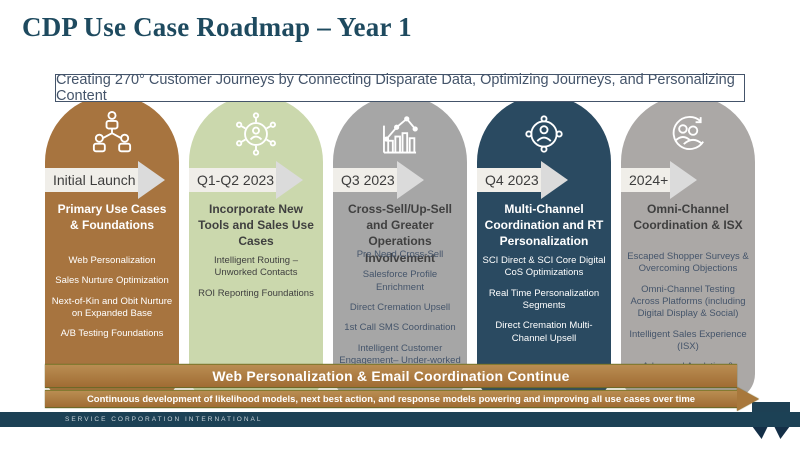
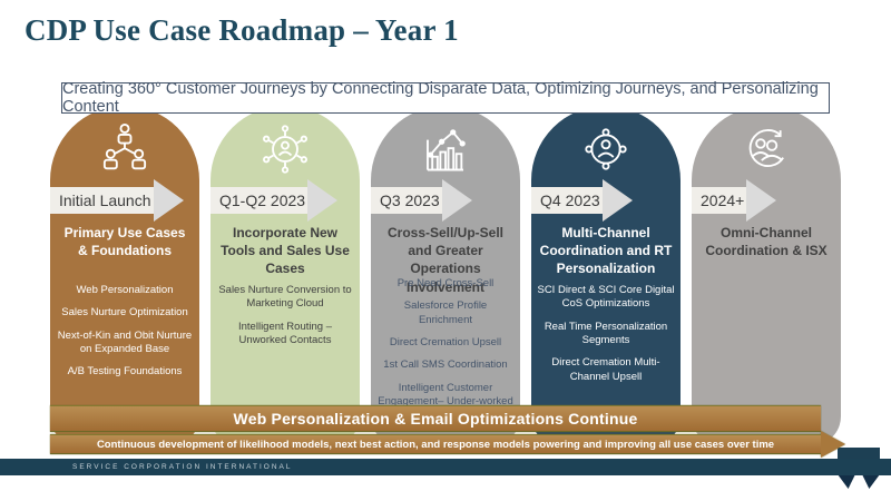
  CDP Use Case Roadmap – Year 1
- Creating 270° Customer Journeys by Connecting Disparate Data, Optimizing Journeys, and Personalizing Content
+ Creating 360° Customer Journeys by Connecting Disparate Data, Optimizing Journeys, and Personalizing Content
  Initial Launch
  Primary Use Cases & Foundations
  Web Personalization
  Sales Nurture Optimization
  Next-of-Kin and Obit Nurture on Expanded Base
  A/B Testing Foundations
  Q1-Q2 2023
  Incorporate New Tools and Sales Use Cases
+ Sales Nurture Conversion to Marketing Cloud
  Intelligent Routing – Unworked Contacts
- ROI Reporting Foundations
  Q3 2023
  Cross-Sell/Up-Sell and Greater Operations Involvement
  Pre Need Cross-Sell
  Salesforce Profile Enrichment
  Direct Cremation Upsell
  1st Call SMS Coordination
  Intelligent Customer Engagement– Under-worked
  Q4 2023
  Multi-Channel Coordination and RT Personalization
  SCI Direct & SCI Core Digital CoS Optimizations
  Real Time Personalization Segments
  Direct Cremation Multi-Channel Upsell
  2024+
  Omni-Channel Coordination & ISX
- Escaped Shopper Surveys & Overcoming Objections
- Omni-Channel Testing Across Platforms (including Digital Display & Social)
- Intelligent Sales Experience (ISX)
- Web Personalization & Email Coordination Continue
+ Web Personalization & Email Optimizations Continue
  Continuous development of likelihood models, next best action, and response models powering and improving all use cases over time
